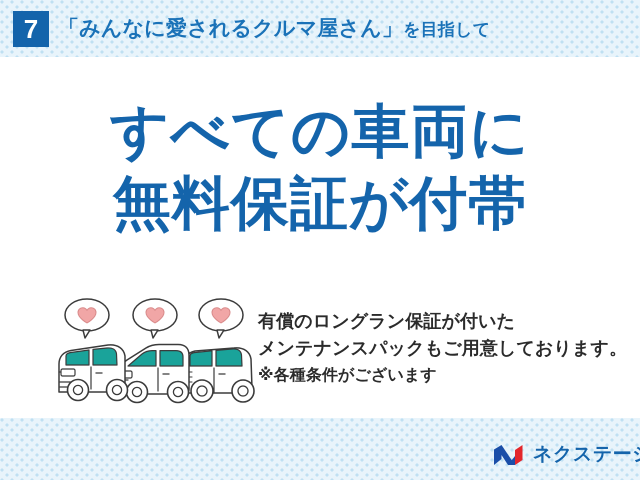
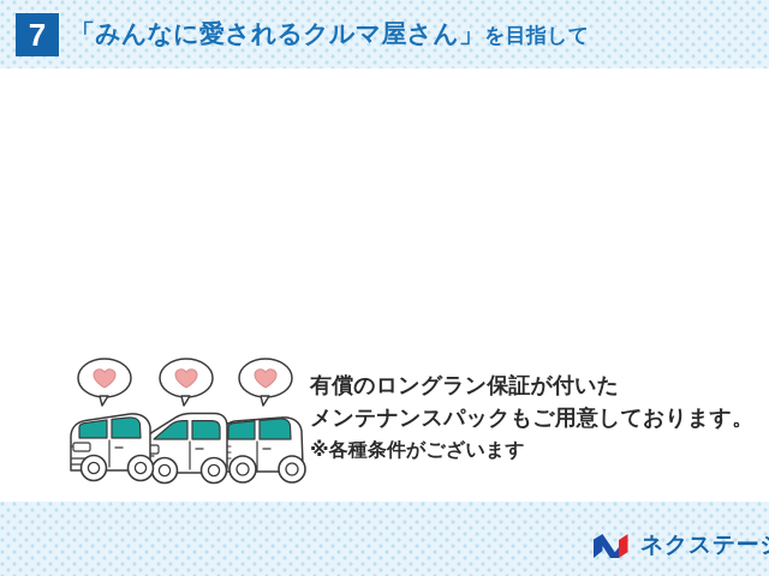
  7
  「みんなに愛されるクルマ屋さん」を目指して
- すべての車両に
- 無料保証が付帯
  有償のロングラン保証が付いた
  メンテナンスパックもご用意しております。
  ※各種条件がございます
  ネクステー
